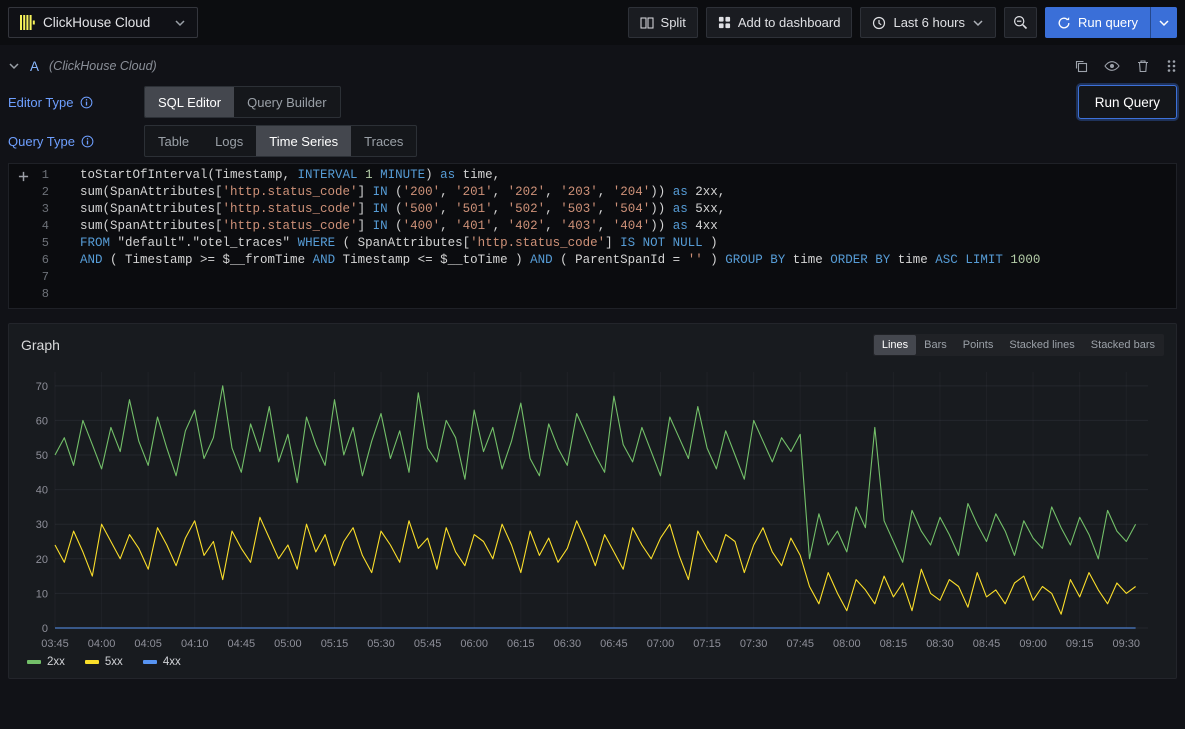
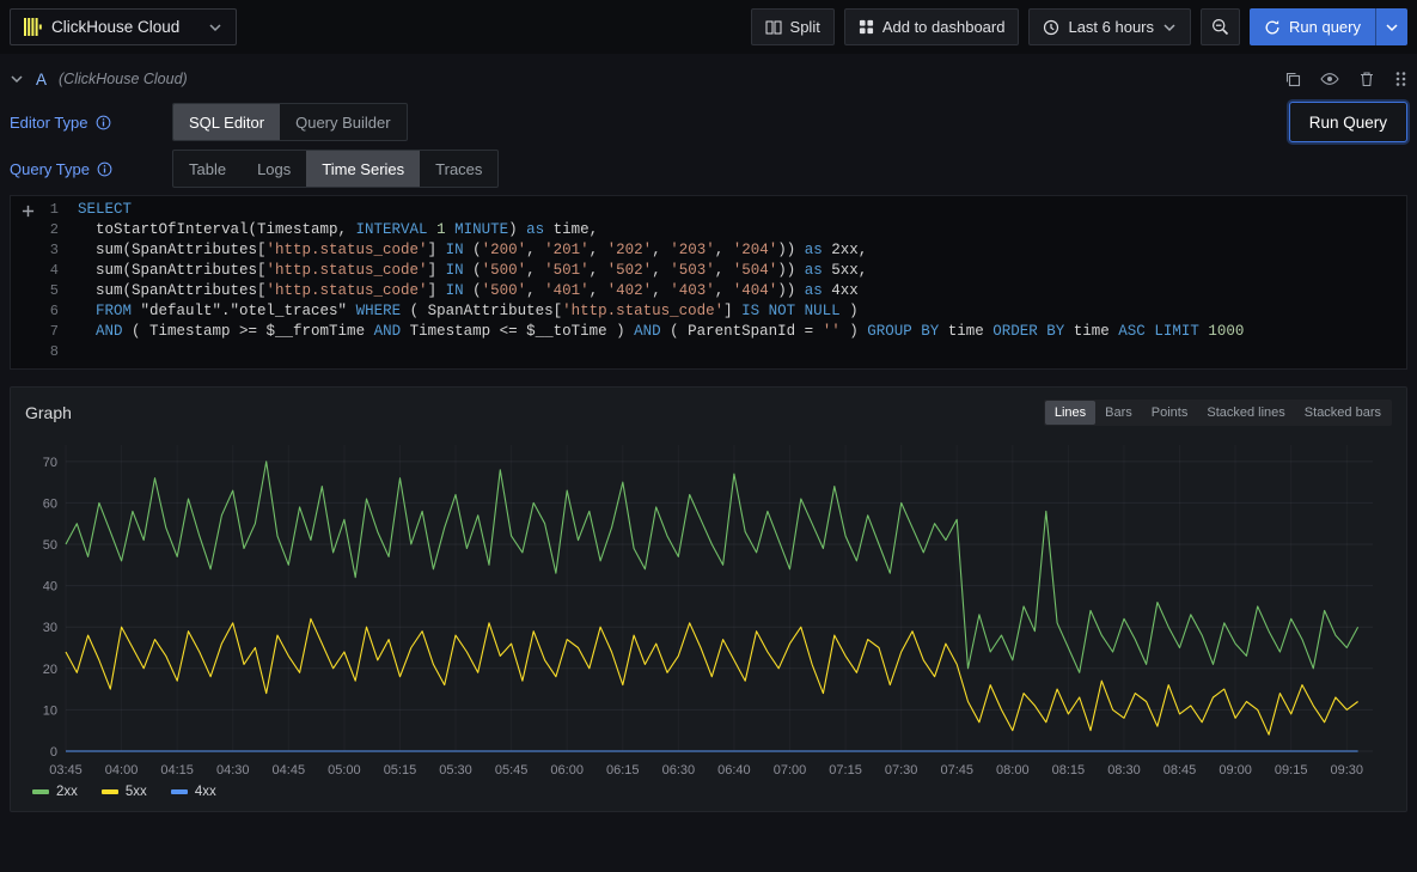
  ClickHouse Cloud
  Split
  Add to dashboard
  Last 6 hours
  Run query
  A
  (ClickHouse Cloud)
  Editor Type
  SQL Editor
  Query Builder
  Run Query
  Query Type
  Table
  Logs
  Time Series
  Traces
  1
  2
  3
  4
  5
  6
  7
  8
+ SELECT
  toStartOfInterval(Timestamp, INTERVAL 1 MINUTE) as time,
  sum(SpanAttributes['http.status_code'] IN ('200', '201', '202', '203', '204')) as 2xx,
  sum(SpanAttributes['http.status_code'] IN ('500', '501', '502', '503', '504')) as 5xx,
- sum(SpanAttributes['http.status_code'] IN ('400', '401', '402', '403', '404')) as 4xx
+ sum(SpanAttributes['http.status_code'] IN ('500', '401', '402', '403', '404')) as 4xx
  FROM "default"."otel_traces" WHERE ( SpanAttributes['http.status_code'] IS NOT NULL )
  AND ( Timestamp >= $__fromTime AND Timestamp <= $__toTime ) AND ( ParentSpanId = '' ) GROUP BY time ORDER BY time ASC LIMIT 1000
  Graph
  Lines
  Bars
  Points
  Stacked lines
  Stacked bars
  0
  10
  20
  30
  40
  50
  60
  70
  03:45
  04:00
- 04:05
+ 04:15
- 04:10
+ 04:30
  04:45
  05:00
  05:15
  05:30
  05:45
  06:00
  06:15
  06:30
- 06:45
+ 06:40
  07:00
  07:15
  07:30
  07:45
  08:00
  08:15
  08:30
  08:45
  09:00
  09:15
  09:30
  2xx
  5xx
  4xx
